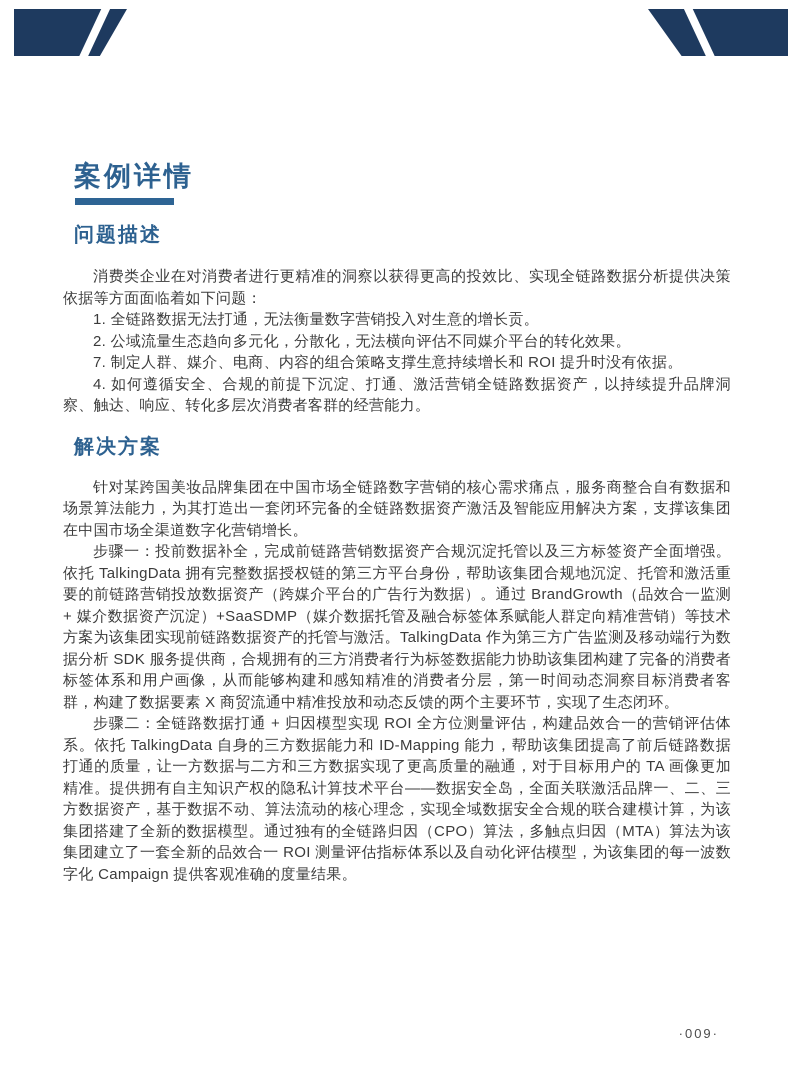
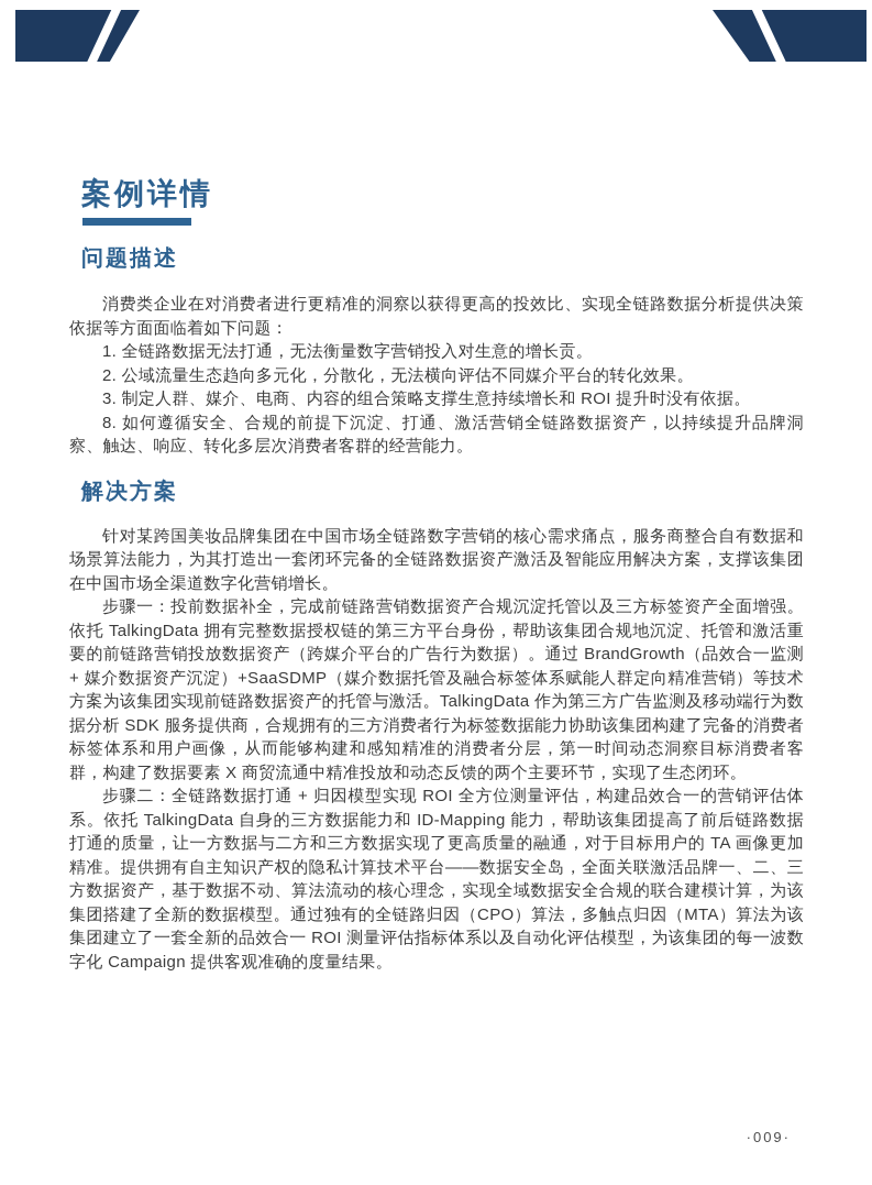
  案例详情
  问题描述
  消费类企业在对消费者进行更精准的洞察以获得更高的投效比、实现全链路数据分析提供决策依据等方面面临着如下问题：
  1. 全链路数据无法打通，无法衡量数字营销投入对生意的增长贡。
  2. 公域流量生态趋向多元化，分散化，无法横向评估不同媒介平台的转化效果。
- 7. 制定人群、媒介、电商、内容的组合策略支撑生意持续增长和 ROI 提升时没有依据。
+ 3. 制定人群、媒介、电商、内容的组合策略支撑生意持续增长和 ROI 提升时没有依据。
- 4. 如何遵循安全、合规的前提下沉淀、打通、激活营销全链路数据资产，以持续提升品牌洞察、触达、响应、转化多层次消费者客群的经营能力。
+ 8. 如何遵循安全、合规的前提下沉淀、打通、激活营销全链路数据资产，以持续提升品牌洞察、触达、响应、转化多层次消费者客群的经营能力。
  解决方案
  针对某跨国美妆品牌集团在中国市场全链路数字营销的核心需求痛点，服务商整合自有数据和场景算法能力，为其打造出一套闭环完备的全链路数据资产激活及智能应用解决方案，支撑该集团在中国市场全渠道数字化营销增长。
  步骤一：投前数据补全，完成前链路营销数据资产合规沉淀托管以及三方标签资产全面增强。依托 TalkingData 拥有完整数据授权链的第三方平台身份，帮助该集团合规地沉淀、托管和激活重要的前链路营销投放数据资产（跨媒介平台的广告行为数据）。通过 BrandGrowth（品效合一监测 + 媒介数据资产沉淀）+SaaSDMP（媒介数据托管及融合标签体系赋能人群定向精准营销）等技术方案为该集团实现前链路数据资产的托管与激活。TalkingData 作为第三方广告监测及移动端行为数据分析 SDK 服务提供商，合规拥有的三方消费者行为标签数据能力协助该集团构建了完备的消费者标签体系和用户画像，从而能够构建和感知精准的消费者分层，第一时间动态洞察目标消费者客群，构建了数据要素 X 商贸流通中精准投放和动态反馈的两个主要环节，实现了生态闭环。
  步骤二：全链路数据打通 + 归因模型实现 ROI 全方位测量评估，构建品效合一的营销评估体系。依托 TalkingData 自身的三方数据能力和 ID-Mapping 能力，帮助该集团提高了前后链路数据打通的质量，让一方数据与二方和三方数据实现了更高质量的融通，对于目标用户的 TA 画像更加精准。提供拥有自主知识产权的隐私计算技术平台——数据安全岛，全面关联激活品牌一、二、三方数据资产，基于数据不动、算法流动的核心理念，实现全域数据安全合规的联合建模计算，为该集团搭建了全新的数据模型。通过独有的全链路归因（CPO）算法，多触点归因（MTA）算法为该集团建立了一套全新的品效合一 ROI 测量评估指标体系以及自动化评估模型，为该集团的每一波数字化 Campaign 提供客观准确的度量结果。
  ·009·
